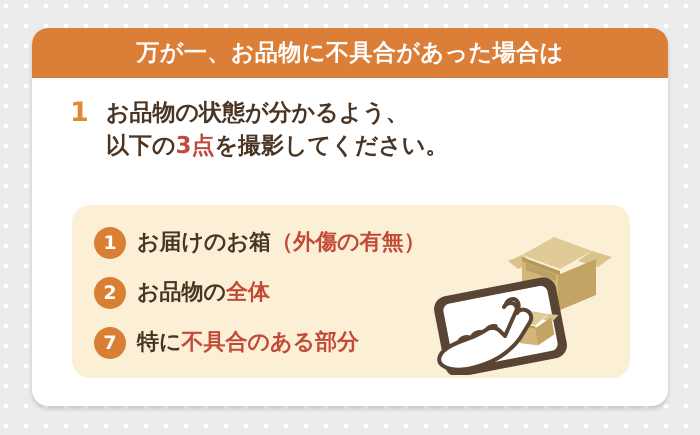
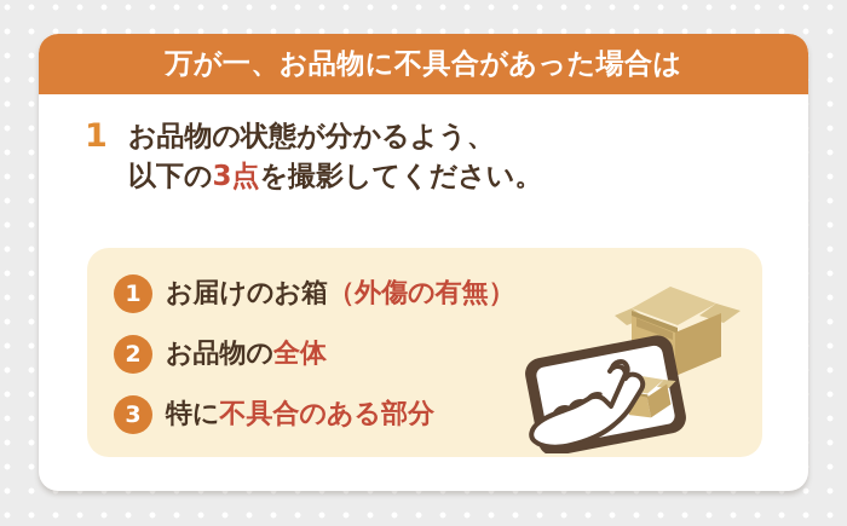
  万が一、お品物に不具合があった場合は
  1
  お品物の状態が分かるよう、
  以下の3点を撮影してください。
  1
  お届けのお箱（外傷の有無）
  2
  お品物の全体
- 7
+ 3
  特に不具合のある部分
